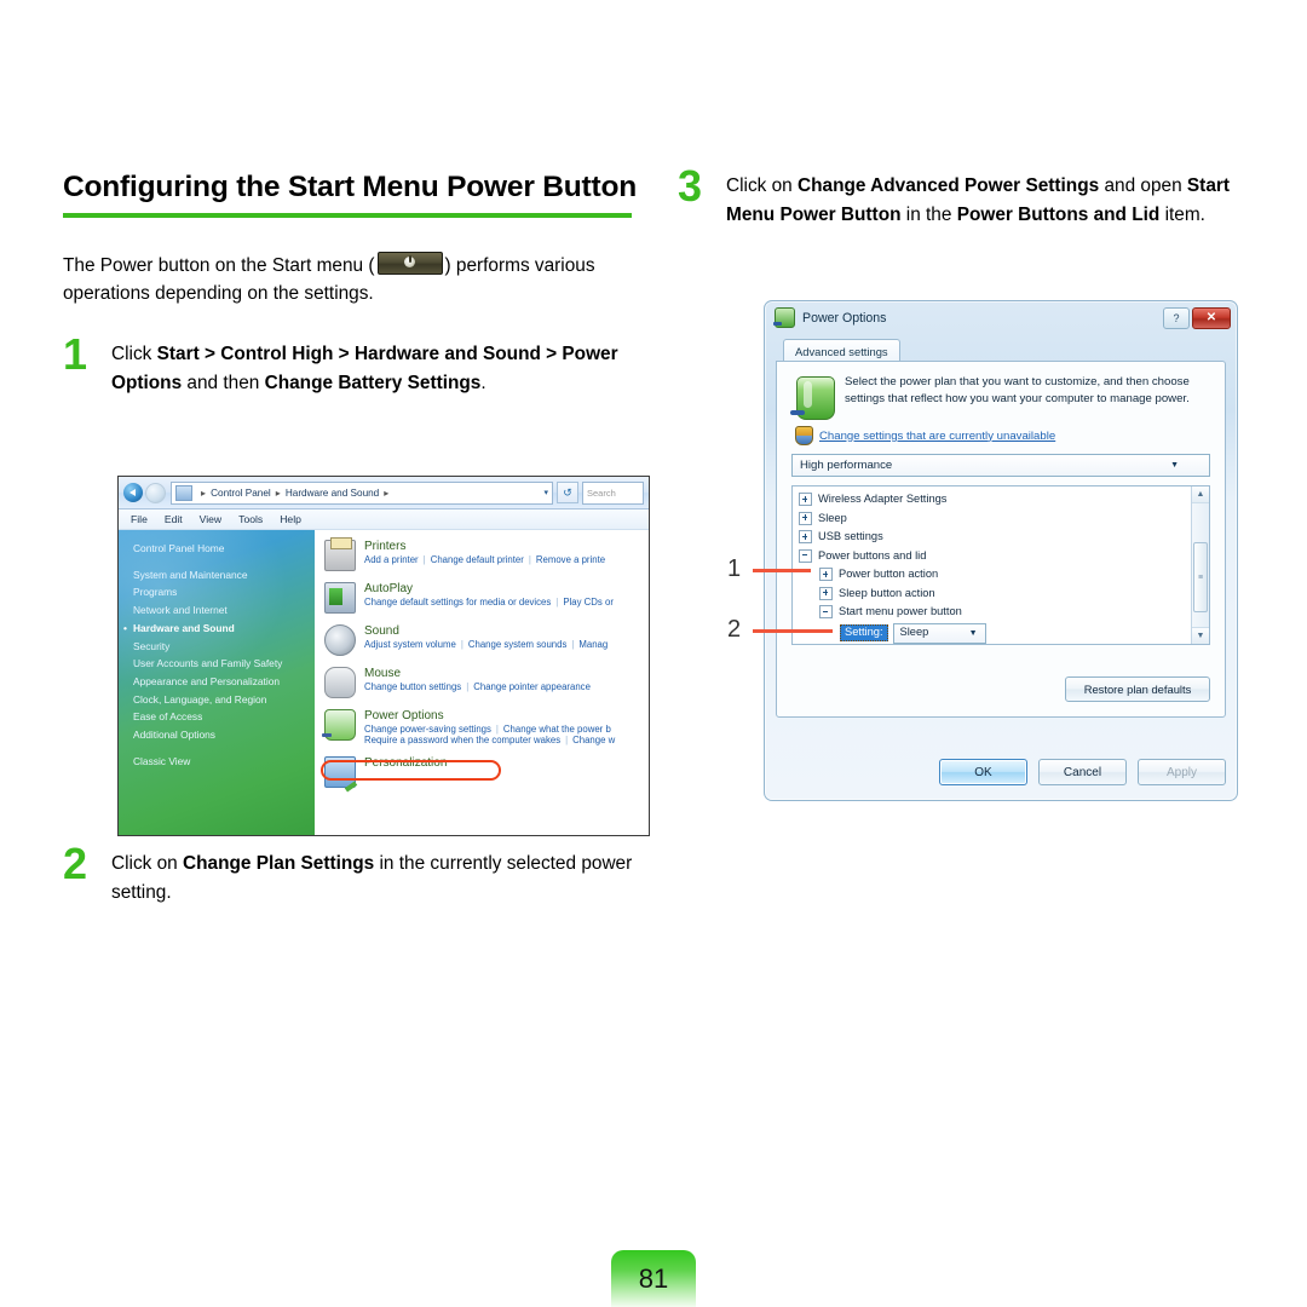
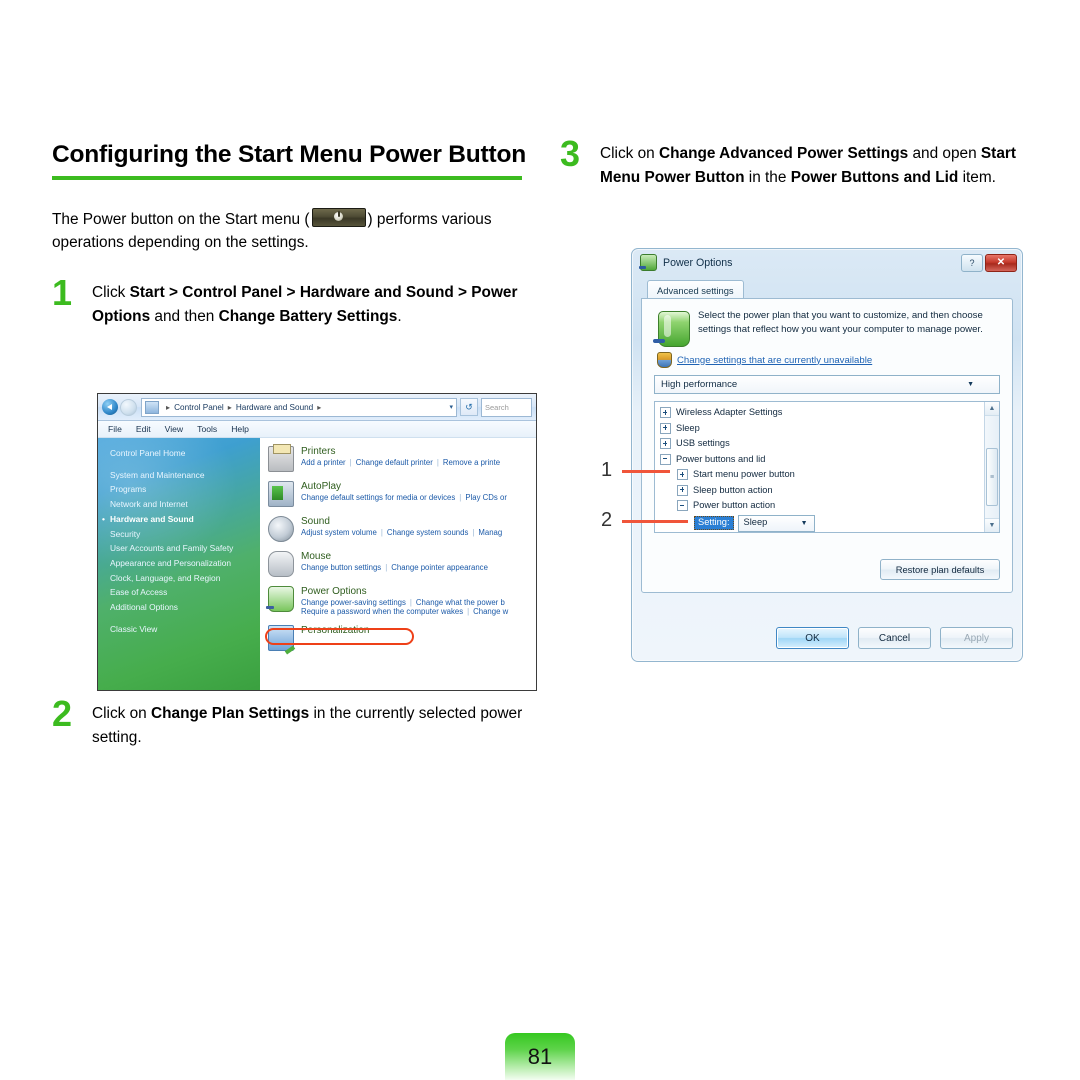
  Configuring the Start Menu Power Button
  The Power button on the Start menu ( ) performs various operations depending on the settings.
  1
- Click Start > Control High > Hardware and Sound > Power Options and then Change Battery Settings.
+ Click Start > Control Panel > Hardware and Sound > Power Options and then Change Battery Settings.
  ▸
  Control Panel
  ▸
  Hardware and Sound
  ▸
  ↺
  Search
  File
  Edit
  View
  Tools
  Help
  Control Panel Home
  System and Maintenance
  Programs
  Network and Internet
  •
  Hardware and Sound
  Security
  User Accounts and Family Safety
  Appearance and Personalization
  Clock, Language, and Region
  Ease of Access
  Additional Options
  Classic View
  Printers
  Add a printer | Change default printer | Remove a printe
  AutoPlay
  Change default settings for media or devices | Play CDs or
  Sound
  Adjust system volume | Change system sounds | Manag
  Mouse
  Change button settings | Change pointer appearance
  Power Options
  Change power-saving settings | Change what the power b
  Require a password when the computer wakes | Change w
  Personalization
  2
  Click on Change Plan Settings in the currently selected power setting.
  3
  Click on Change Advanced Power Settings and open Start Menu Power Button in the Power Buttons and Lid item.
  Power Options
  ?
  ✕
  Advanced settings
  Select the power plan that you want to customize, and then choose settings that reflect how you want your computer to manage power.
  Change settings that are currently unavailable
  High performance
  Wireless Adapter Settings
  Sleep
  USB settings
  Power buttons and lid
- Power button action
+ Start menu power button
  Sleep button action
- Start menu power button
+ Power button action
  Setting:
  Sleep
  Restore plan defaults
  OK
  Cancel
  Apply
  1
  2
  81
